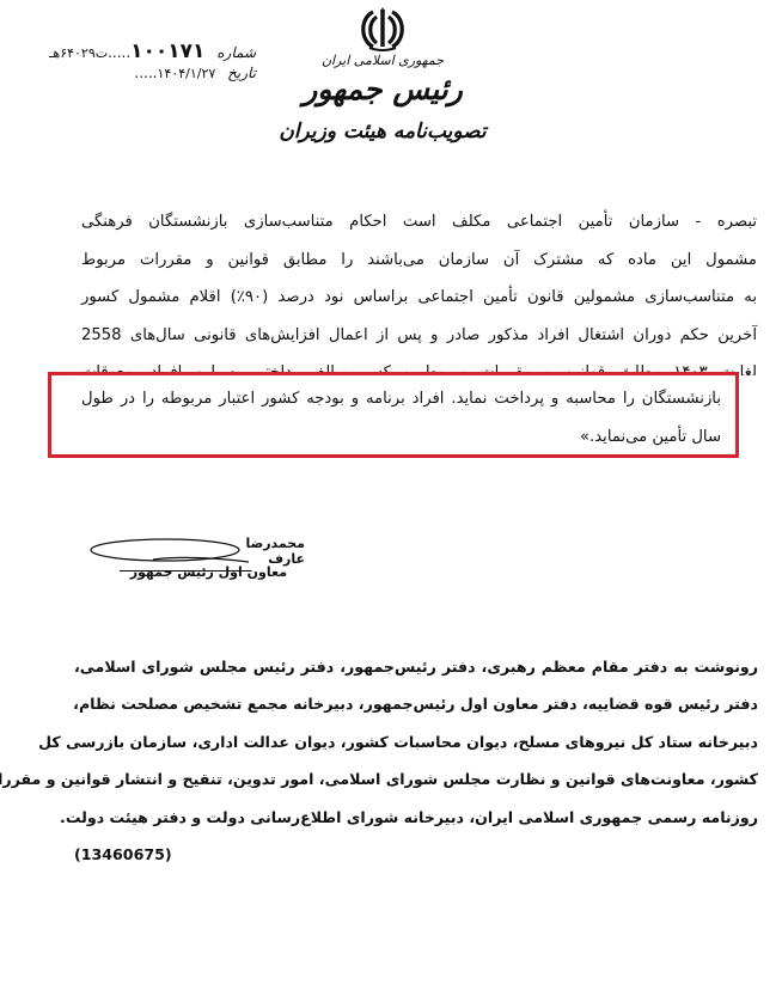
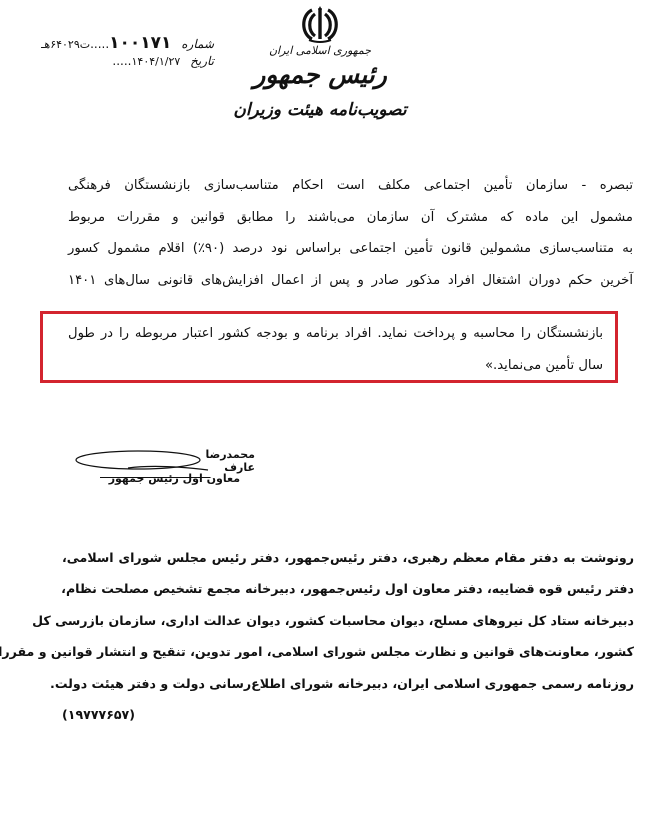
  شماره ۱۰۰۱۷۱.....ت۶۴۰۲۹هـ
  تاریخ ۱۴۰۴/۱/۲۷.....
  جمهوری اسلامی ایران
  رئیس جمهور
  تصویب‌نامه هیئت وزیران
  تبصره - سازمان تأمین اجتماعی مکلف است احکام متناسب‌سازی بازنشستگان فرهنگی
  مشمول این ماده که مشترک آن سازمان می‌باشند را مطابق قوانین و مقررات مربوط
  به متناسب‌سازی مشمولین قانون تأمین اجتماعی براساس نود درصد (۹۰٪) اقلام مشمول کسور
- آخرین حکم دوران اشتغال افراد مذکور صادر و پس از اعمال افزایش‌های قانونی سال‌های 2558
+ آخرین حکم دوران اشتغال افراد مذکور صادر و پس از اعمال افزایش‌های قانونی سال‌های ۱۴۰۱
- لغایت ۱۴۰۳ مطابق قوانین و مقررات مربوط و کسر مبالغ پرداختی به این افراد، معوقات
  بازنشستگان را محاسبه و پرداخت نماید. افراد برنامه و بودجه کشور اعتبار مربوطه را در طول
  سال تأمین می‌نماید.»
  محمدرضا عارف
  معاون اول رئیس جمهور
  رونوشت به دفتر مقام معظم رهبری، دفتر رئیس‌جمهور، دفتر رئیس مجلس شورای اسلامی،
  دفتر رئیس قوه قضاییه، دفتر معاون اول رئیس‌جمهور، دبیرخانه مجمع تشخیص مصلحت نظام،
  دبیرخانه ستاد کل نیروهای مسلح، دیوان محاسبات کشور، دیوان عدالت اداری، سازمان بازرسی کل
  کشور، معاونت‌های قوانین و نظارت مجلس شورای اسلامی، امور تدوین، تنقیح و انتشار قوانین و مقررا
  روزنامه رسمی جمهوری اسلامی ایران، دبیرخانه شورای اطلاع‌رسانی دولت و دفتر هیئت دولت.
- (13460675)
+ (۱۹۷۷۷۶۵۷)
